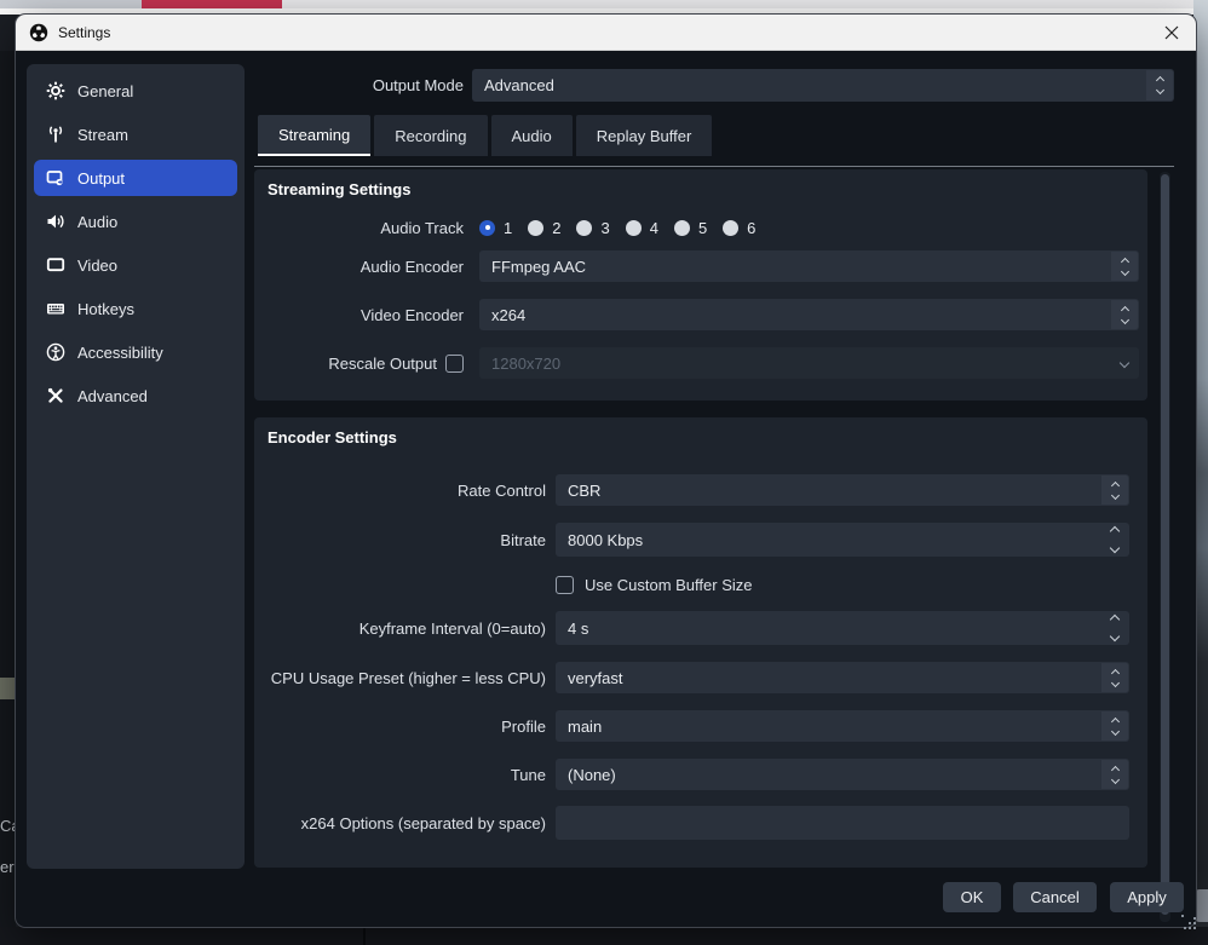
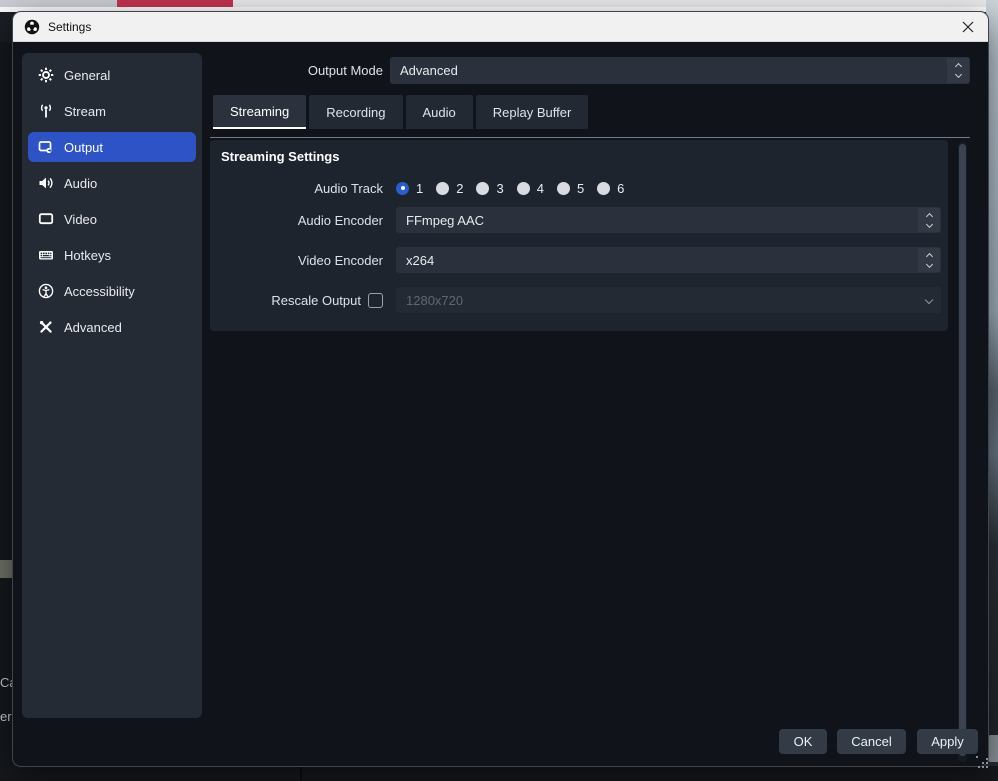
  er
  Settings
  General
  Stream
  Output
  Audio
  Video
  Hotkeys
  Accessibility
  Advanced
  Output Mode
  Advanced
  Streaming
  Recording
  Audio
  Replay Buffer
  Streaming Settings
  Audio Track
  1
  2
  3
  4
  5
  6
  Audio Encoder
  FFmpeg AAC
  Video Encoder
  x264
  Rescale Output
  1280x720
- Encoder Settings
- Rate Control
- CBR
- Bitrate
- 8000 Kbps
- Use Custom Buffer Size
- Keyframe Interval (0=auto)
- 4 s
- CPU Usage Preset (higher = less CPU)
- veryfast
- Profile
- main
- Tune
- (None)
- x264 Options (separated by space)
  OK
  Cancel
  Apply
